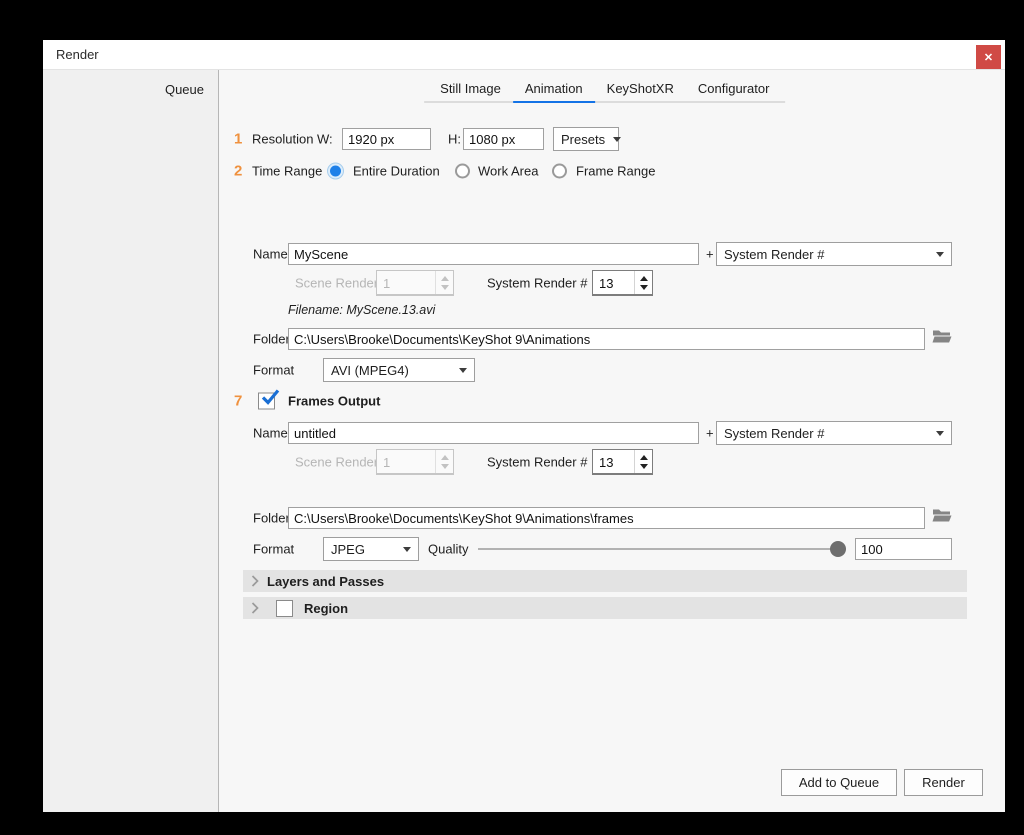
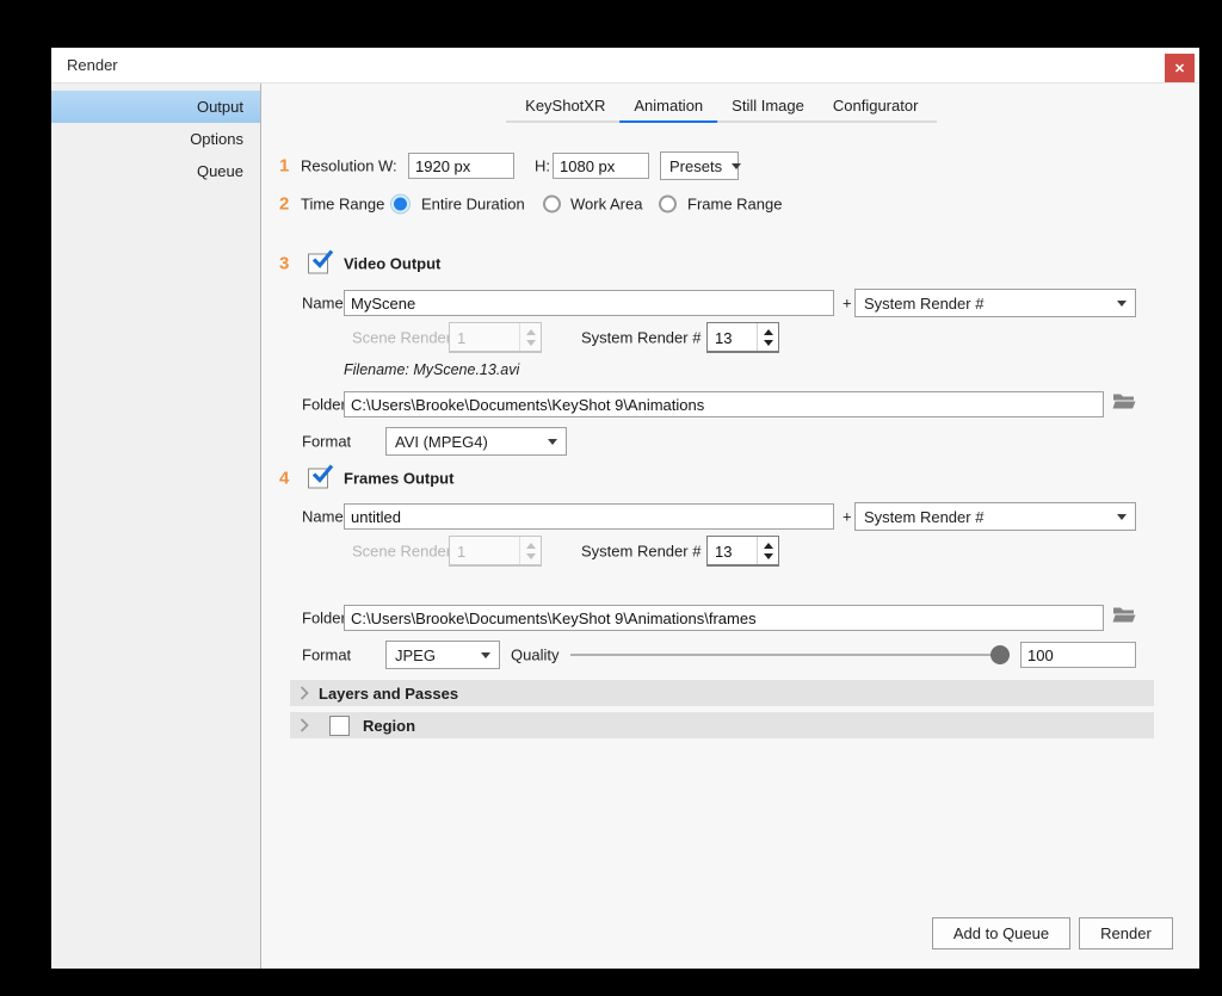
  Render
  ✕
+ Output
+ Options
  Queue
- Still Image
+ KeyShotXR
  Animation
- KeyShotXR
+ Still Image
  Configurator
  1
  Resolution
  W:
  1920 px
  H:
  1080 px
  Presets
  2
  Time Range
  Entire Duration
  Work Area
  Frame Range
+ 3
+ Video Output
  Name
  MyScene
  +
  System Render #
  Scene Rende
  1
  System Render #
  13
  Filename: MyScene.13.avi
  Folde
  C:\Users\Brooke\Documents\KeyShot 9\Animations
  Format
  AVI (MPEG4)
- 7
+ 4
  Frames Output
  Name
  untitled
  +
  System Render #
  Scene Rende
  1
  System Render #
  13
  Folde
  C:\Users\Brooke\Documents\KeyShot 9\Animations\frames
  Format
  JPEG
  Quality
  100
  Layers and Passes
  Region
  Add to Queue
  Render
